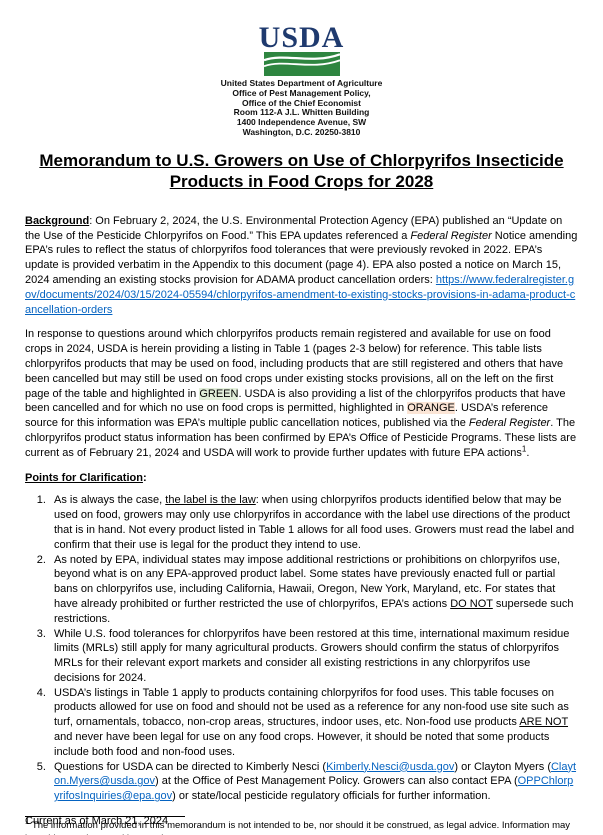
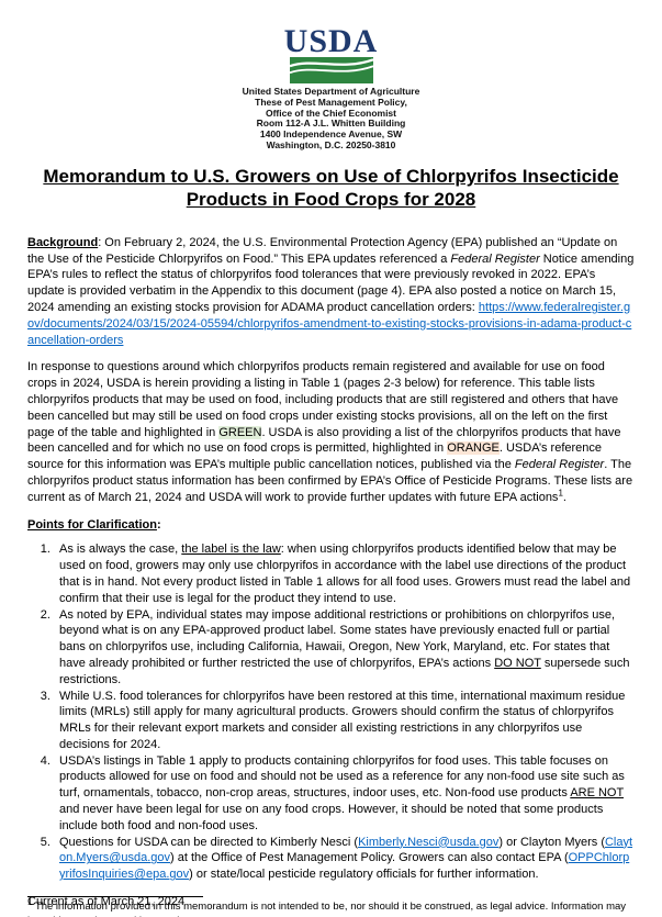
  USDA
  United States Department of Agriculture
- Office of Pest Management Policy,
+ These of Pest Management Policy,
  Office of the Chief Economist
  Room 112-A J.L. Whitten Building
  1400 Independence Avenue, SW
  Washington, D.C. 20250-3810
  Memorandum to U.S. Growers on Use of Chlorpyrifos Insecticide
  Products in Food Crops for 2028
  Background: On February 2, 2024, the U.S. Environmental Protection Agency (EPA) published an “Update on the Use of the Pesticide Chlorpyrifos on Food.” This EPA updates referenced a Federal Register Notice amending EPA’s rules to reflect the status of chlorpyrifos food tolerances that were previously revoked in 2022. EPA’s update is provided verbatim in the Appendix to this document (page 4). EPA also posted a notice on March 15, 2024 amending an existing stocks provision for ADAMA product cancellation orders: https://www.federalregister.gov/documents/2024/03/15/2024-05594/chlorpyrifos-amendment-to-existing-stocks-provisions-in-adama-product-cancellation-orders
- In response to questions around which chlorpyrifos products remain registered and available for use on food crops in 2024, USDA is herein providing a listing in Table 1 (pages 2-3 below) for reference. This table lists chlorpyrifos products that may be used on food, including products that are still registered and others that have been cancelled but may still be used on food crops under existing stocks provisions, all on the left on the first page of the table and highlighted in GREEN. USDA is also providing a list of the chlorpyrifos products that have been cancelled and for which no use on food crops is permitted, highlighted in ORANGE. USDA’s reference source for this information was EPA’s multiple public cancellation notices, published via the Federal Register. The chlorpyrifos product status information has been confirmed by EPA’s Office of Pesticide Programs. These lists are current as of February 21, 2024 and USDA will work to provide further updates with future EPA actions1.
+ In response to questions around which chlorpyrifos products remain registered and available for use on food crops in 2024, USDA is herein providing a listing in Table 1 (pages 2-3 below) for reference. This table lists chlorpyrifos products that may be used on food, including products that are still registered and others that have been cancelled but may still be used on food crops under existing stocks provisions, all on the left on the first page of the table and highlighted in GREEN. USDA is also providing a list of the chlorpyrifos products that have been cancelled and for which no use on food crops is permitted, highlighted in ORANGE. USDA’s reference source for this information was EPA’s multiple public cancellation notices, published via the Federal Register. The chlorpyrifos product status information has been confirmed by EPA’s Office of Pesticide Programs. These lists are current as of March 21, 2024 and USDA will work to provide further updates with future EPA actions1.
  Points for Clarification:
  As is always the case, the label is the law: when using chlorpyrifos products identified below that may be used on food, growers may only use chlorpyrifos in accordance with the label use directions of the product that is in hand. Not every product listed in Table 1 allows for all food uses. Growers must read the label and confirm that their use is legal for the product they intend to use.
  As noted by EPA, individual states may impose additional restrictions or prohibitions on chlorpyrifos use, beyond what is on any EPA-approved product label. Some states have previously enacted full or partial bans on chlorpyrifos use, including California, Hawaii, Oregon, New York, Maryland, etc. For states that have already prohibited or further restricted the use of chlorpyrifos, EPA’s actions DO NOT supersede such restrictions.
  While U.S. food tolerances for chlorpyrifos have been restored at this time, international maximum residue limits (MRLs) still apply for many agricultural products. Growers should confirm the status of chlorpyrifos MRLs for their relevant export markets and consider all existing restrictions in any chlorpyrifos use decisions for 2024.
  USDA’s listings in Table 1 apply to products containing chlorpyrifos for food uses. This table focuses on products allowed for use on food and should not be used as a reference for any non-food use site such as turf, ornamentals, tobacco, non-crop areas, structures, indoor uses, etc. Non-food use products ARE NOT and never have been legal for use on any food crops. However, it should be noted that some products include both food and non-food uses.
  Questions for USDA can be directed to Kimberly Nesci (Kimberly.Nesci@usda.gov) or Clayton Myers (Clayton.Myers@usda.gov) at the Office of Pest Management Policy. Growers can also contact EPA (OPPChlorpyrifosInquiries@epa.gov) or state/local pesticide regulatory officials for further information.
  1 The information provided in this memorandum is not intended to be, nor should it be construed, as legal advice. Information may
  Current as of March 21, 2024
